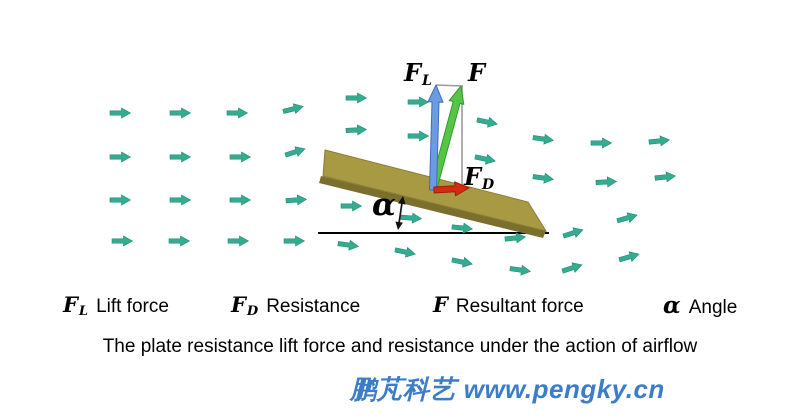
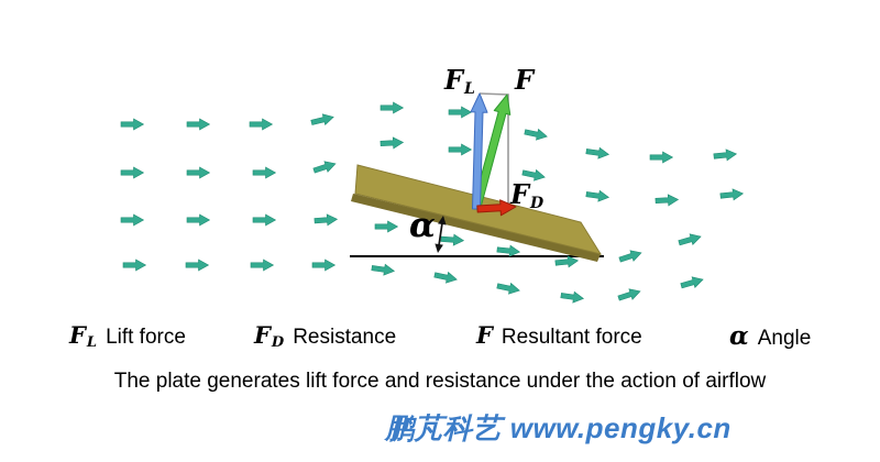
  FL
  F
  FD
  α
  FL Lift force
  FD Resistance
  F Resultant force
  α Angle
- The plate resistance lift force and resistance under the action of airflow
+ The plate generates lift force and resistance under the action of airflow
  鹏芃科艺 www.pengky.cn
